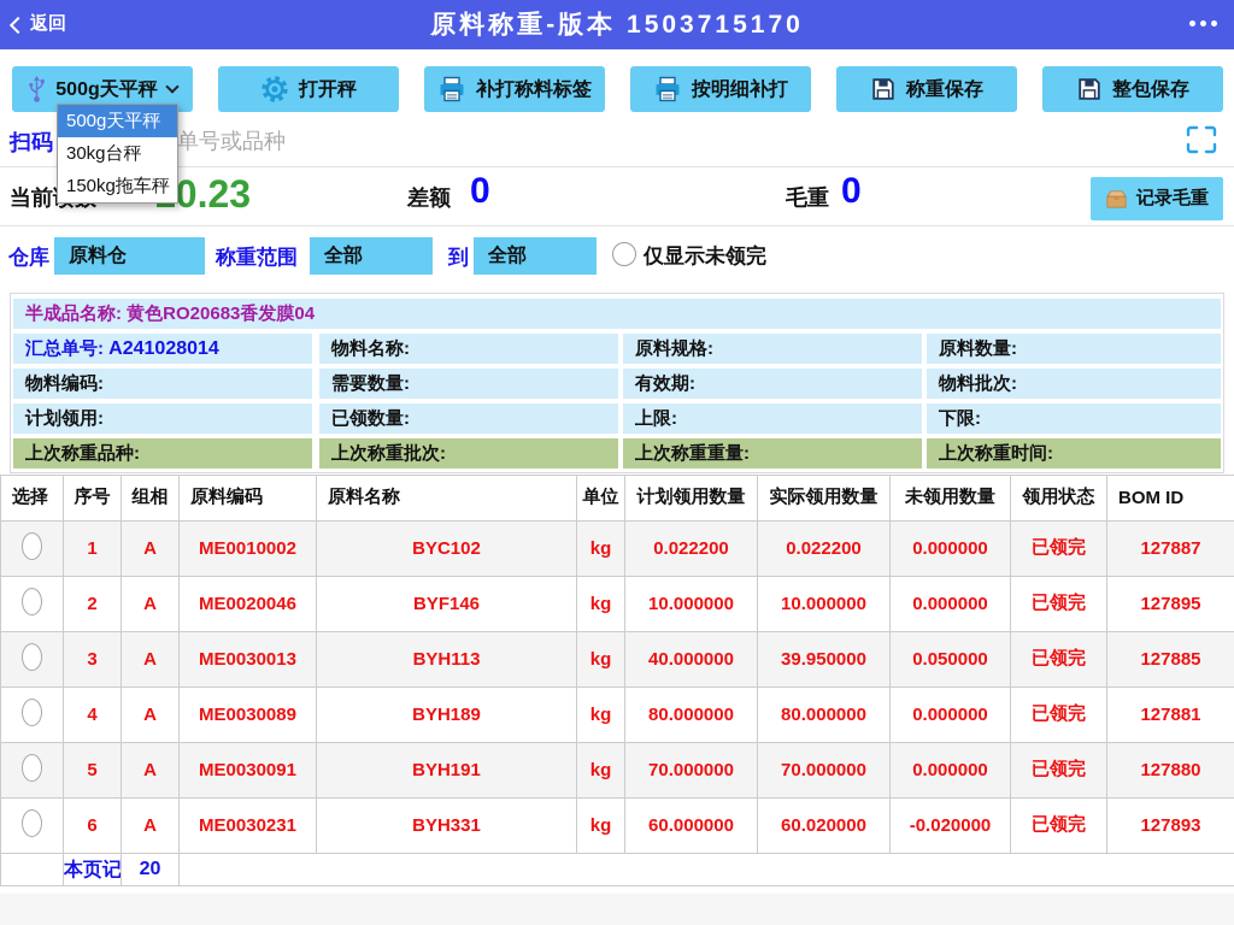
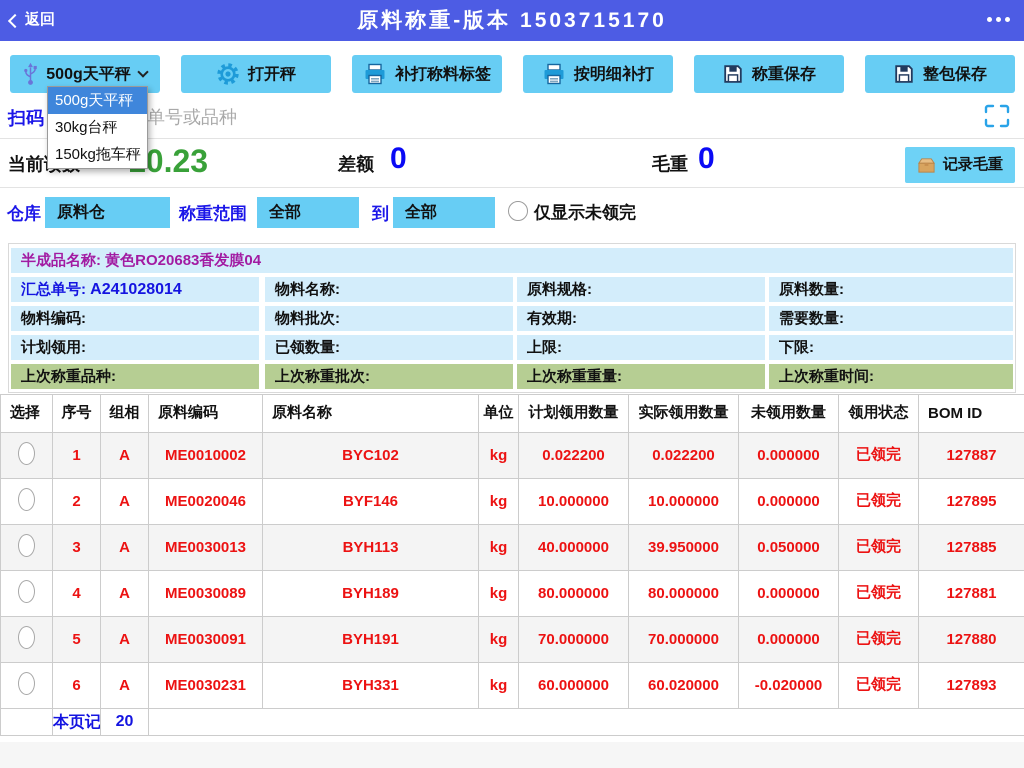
  返回
  原料称重-版本 1503715170
  500g天平秤
  打开秤
  补打称料标签
  按明细补打
  称重保存
  整包保存
  扫码
  单号或品种
  0.23
  差额
  0
  毛重
  0
  记录毛重
  仓库
  原料仓
  称重范围
  全部
  到
  全部
  仅显示未领完
  半成品名称: 黄色RO20683香发膜04
  汇总单号: A241028014
  物料名称:
  原料规格:
  原料数量:
  物料编码:
- 需要数量:
+ 物料批次:
  有效期:
- 物料批次:
+ 需要数量:
  计划领用:
  已领数量:
  上限:
  下限:
  上次称重品种:
  上次称重批次:
  上次称重重量:
  上次称重时间:
  选择	序号	组相	原料编码	原料名称	单位	计划领用数量	实际领用数量	未领用数量	领用状态	BOM ID
  	1	A	ME0010002	BYC102	kg	0.022200	0.022200	0.000000	已领完	127887
  	2	A	ME0020046	BYF146	kg	10.000000	10.000000	0.000000	已领完	127895
  	3	A	ME0030013	BYH113	kg	40.000000	39.950000	0.050000	已领完	127885
  	4	A	ME0030089	BYH189	kg	80.000000	80.000000	0.000000	已领完	127881
  	5	A	ME0030091	BYH191	kg	70.000000	70.000000	0.000000	已领完	127880
  	6	A	ME0030231	BYH331	kg	60.000000	60.020000	-0.020000	已领完	127893
  	本页记	20
  500g天平秤
  30kg台秤
  150kg拖车秤
